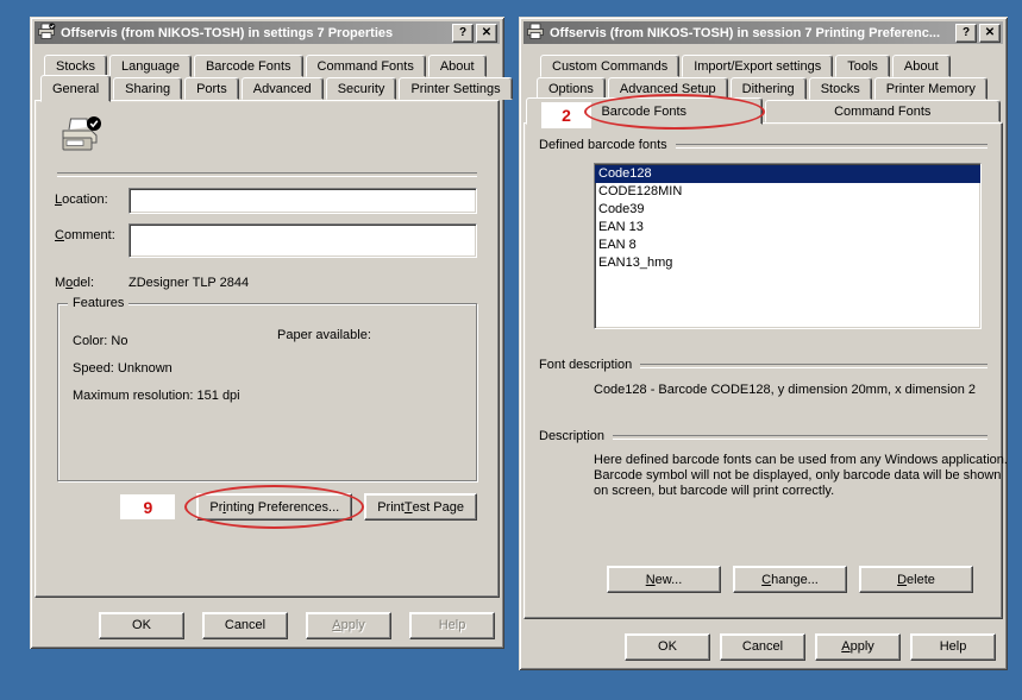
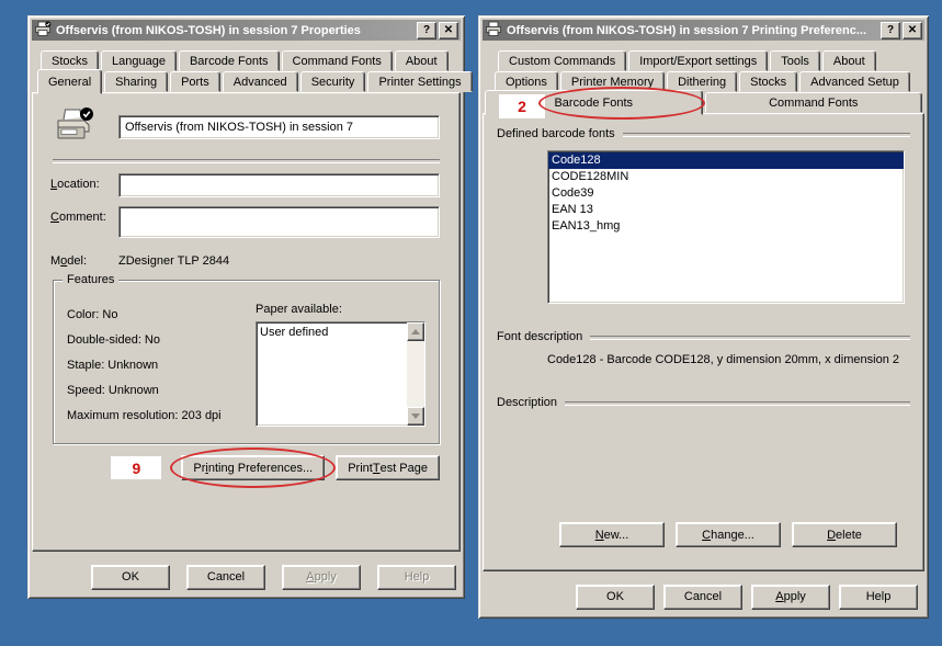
- Offservis (from NIKOS-TOSH) in settings 7 Properties
+ Offservis (from NIKOS-TOSH) in session 7 Properties
  ?
  ✕
  Stocks
  Language
  Barcode Fonts
  Command Fonts
  About
  General
  Sharing
  Ports
  Advanced
  Security
  Printer Settings
+ Offservis (from NIKOS-TOSH) in session 7
  Location:
  Comment:
  Model:
  ZDesigner TLP 2844
  Features
  Color: No
+ Double-sided: No
+ Staple: Unknown
  Speed: Unknown
- Maximum resolution: 151 dpi
+ Maximum resolution: 203 dpi
  Paper available:
+ User defined
  9
  Pr
  i
  nting Preferences...
  Print
  T
  est Page
  OK
  Cancel
  A
  pply
  Help
  2
  Offservis (from NIKOS-TOSH) in session 7 Printing Preferenc...
  ?
  ✕
  Custom Commands
  Import/Export settings
  Tools
  About
  Options
- Advanced Setup
+ Printer Memory
  Dithering
  Stocks
- Printer Memory
+ Advanced Setup
  Barcode Fonts
  Command Fonts
  Defined barcode fonts
  Code128
  CODE128MIN
  Code39
  EAN 13
- EAN 8
  EAN13_hmg
  Font description
  Code128 - Barcode CODE128, y dimension 20mm, x dimension 2
  Description
- Here defined barcode fonts can be used from any Windows application. Barcode symbol will not be displayed, only barcode data will be shown on screen, but barcode will print correctly.
  N
  ew...
  C
  hange...
  D
  elete
  OK
  Cancel
  A
  pply
  Help
